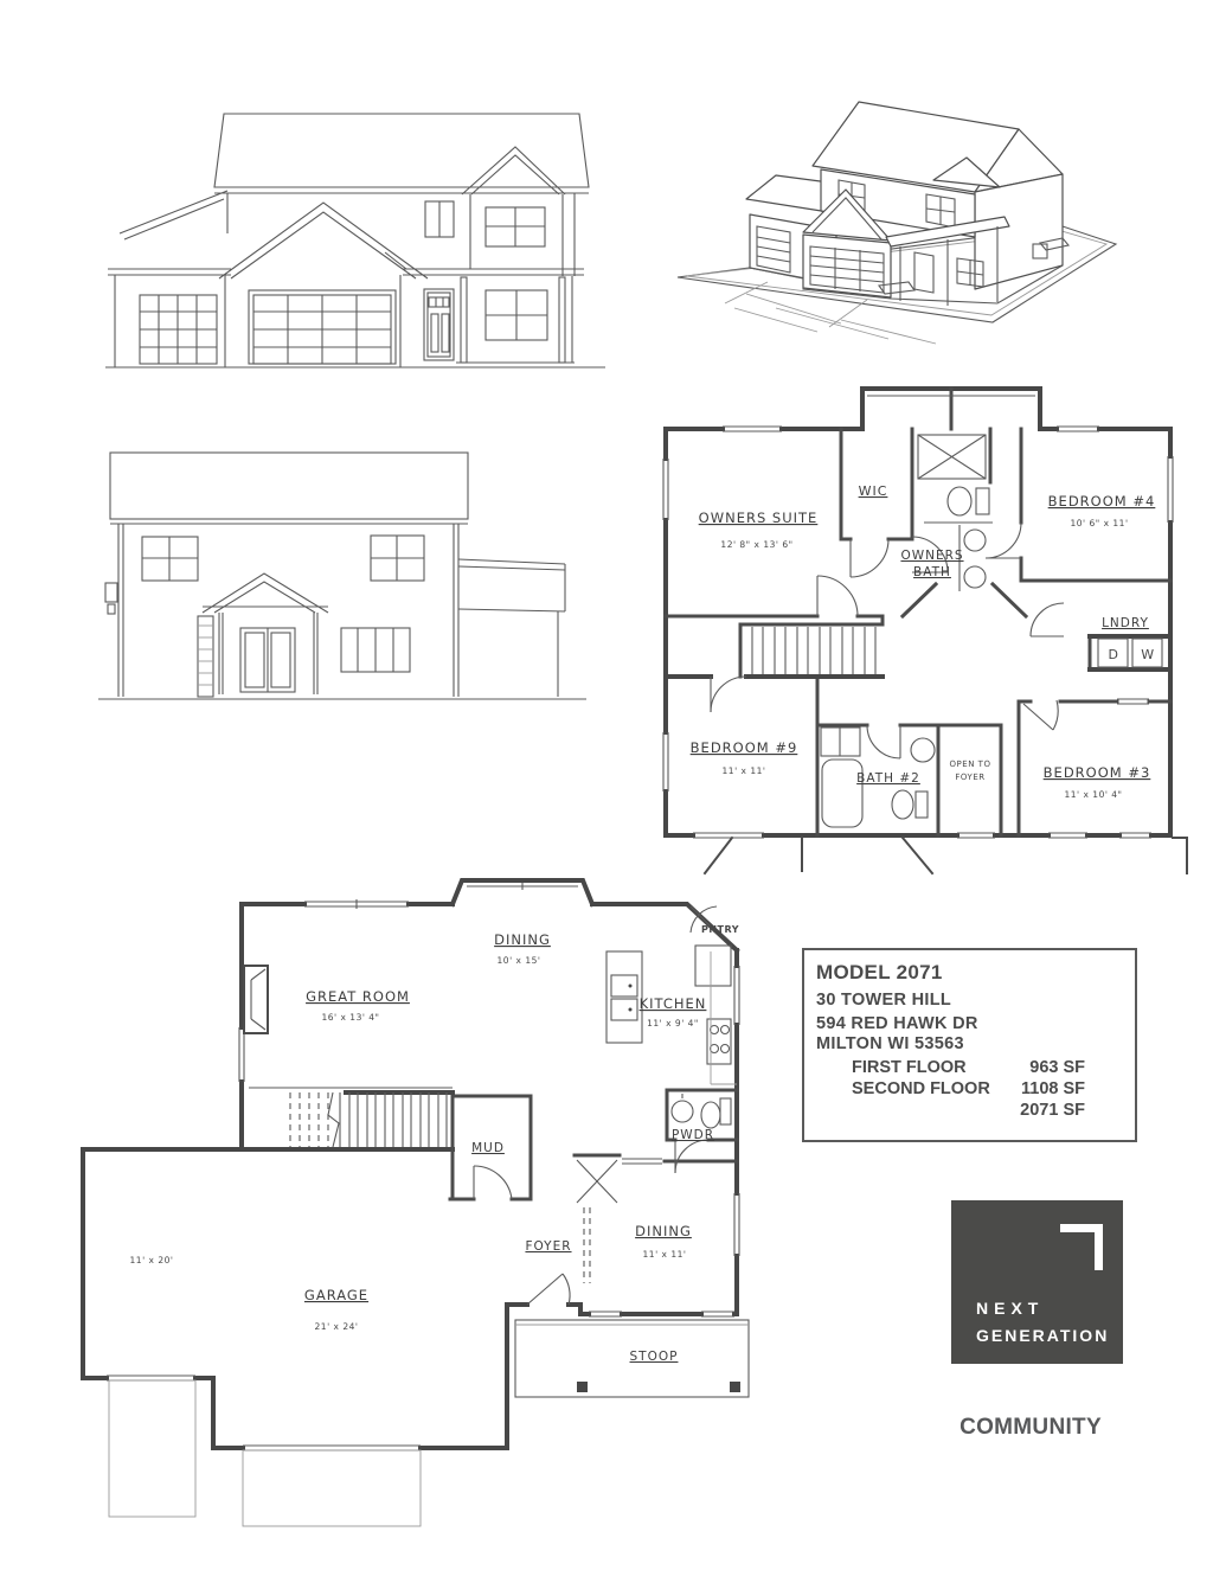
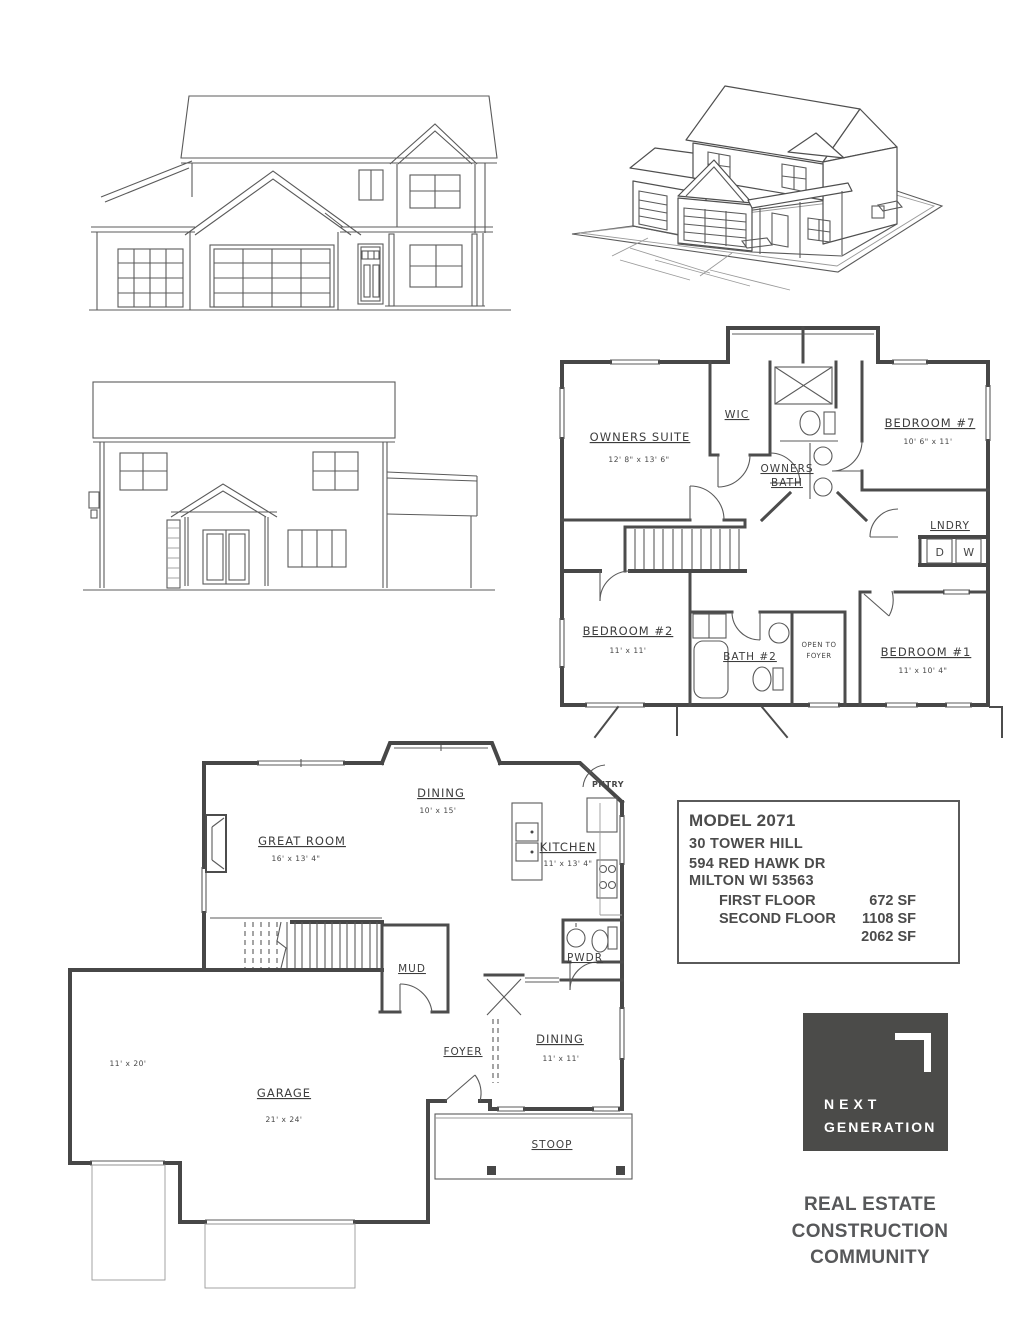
  OWNERS SUITE
  12' 8" x 13' 6"
  WIC
  OWNERS
  BATH
- BEDROOM #4
+ BEDROOM #7
  10' 6" x 11'
  LNDRY
  D
  W
- BEDROOM #9
+ BEDROOM #2
  11' x 11'
  BATH #2
  OPEN TO
  FOYER
- BEDROOM #3
+ BEDROOM #1
  11' x 10' 4"
  DINING
  10' x 15'
  GREAT ROOM
  16' x 13' 4"
  KITCHEN
- 11' x 9' 4"
+ 11' x 13' 4"
  PNTRY
  MUD
  PWDR
  FOYER
  DINING
  11' x 11'
  GARAGE
  21' x 24'
  11' x 20'
  STOOP
  MODEL 2071
  30 TOWER HILL
  594 RED HAWK DR
  MILTON WI 53563
  FIRST FLOOR
- 963 SF
+ 672 SF
  SECOND FLOOR
  1108 SF
- 2071 SF
+ 2062 SF
  NEXT
  GENERATION
+ REAL ESTATE
+ CONSTRUCTION
  COMMUNITY
